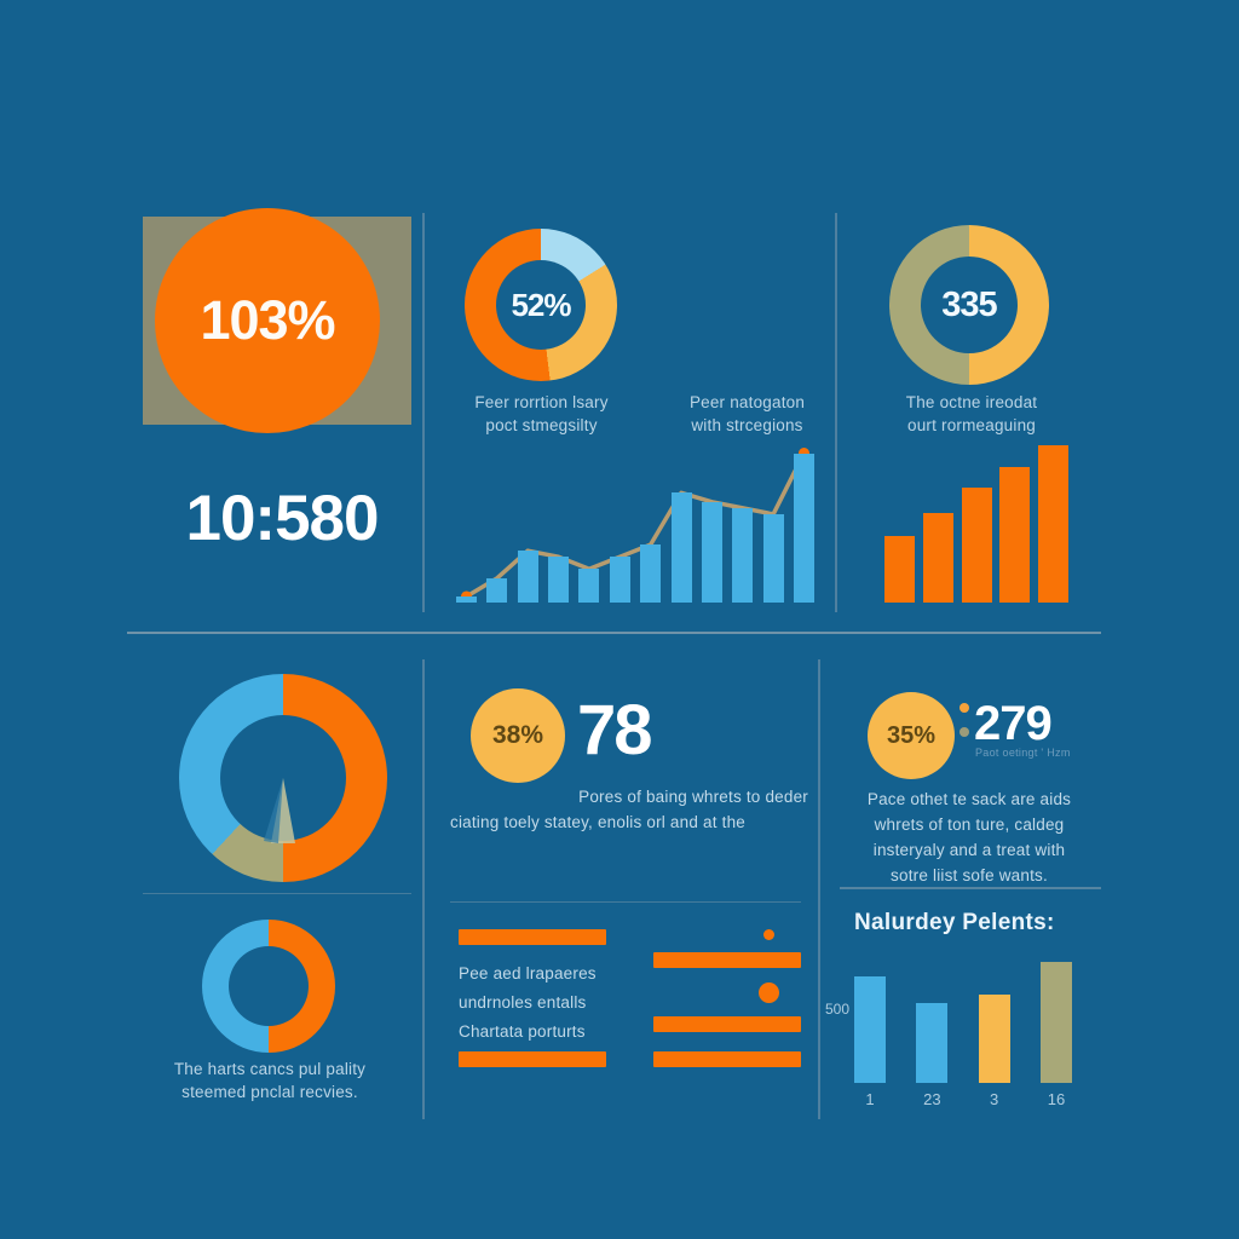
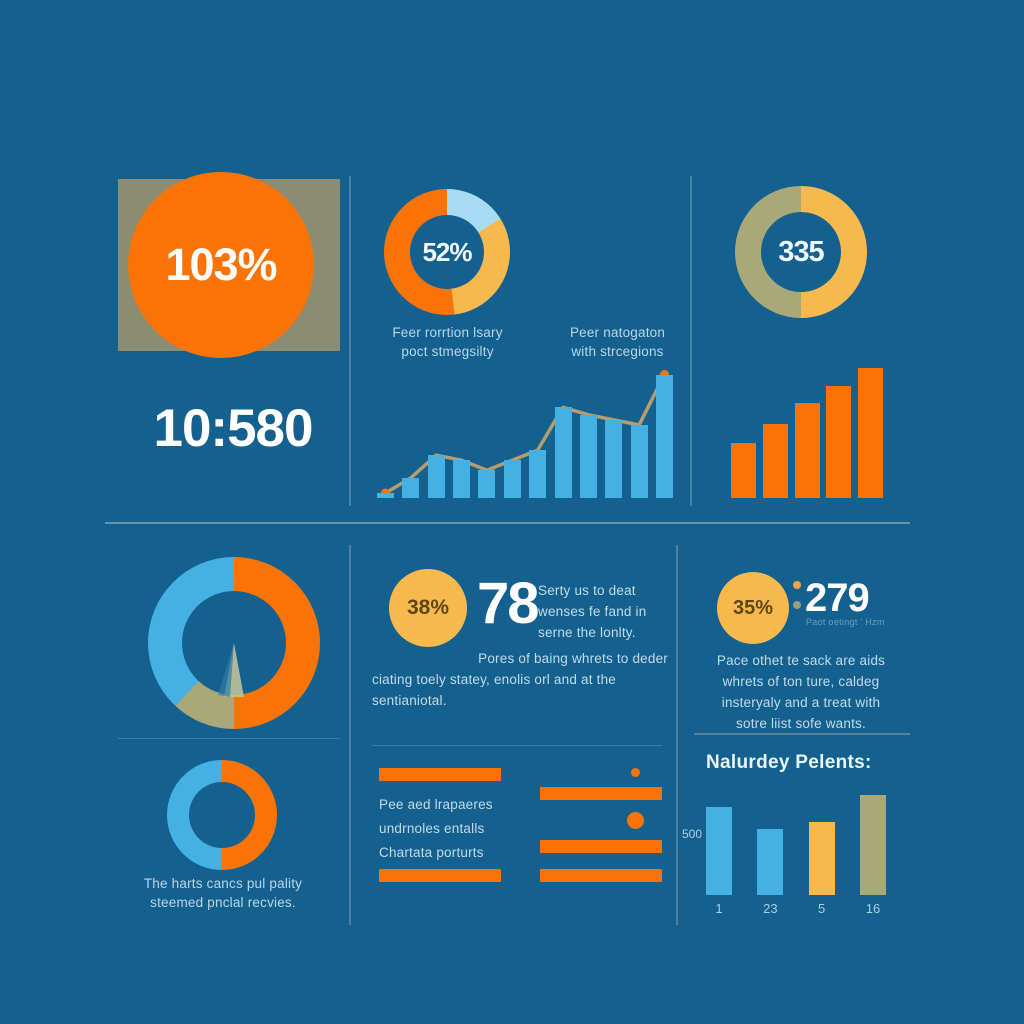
  103%
  10:580
  52%
  Feer rorrtion lsary
  poct stmegsilty
  Peer natogaton
  with strcegions
  335
- The octne ireodat
- ourt rormeaguing
  The harts cancs pul pality
  steemed pnclal recvies.
  38%
  78
+ Serty us to deat
+ wenses fe fand in
+ serne the lonlty.
  Pores of baing whrets to deder
  ciating toely statey, enolis orl and at the
+ sentianiotal.
  35%
  279
  Paot oetingt ' Hzm
  Pace othet te sack are aids
  whrets of ton ture, caldeg
  insteryaly and a treat with
  sotre liist sofe wants.
  Pee aed lrapaeres
  undrnoles entalls
  Chartata porturts
  Nalurdey Pelents:
  500
  1
  23
- 3
+ 5
  16
